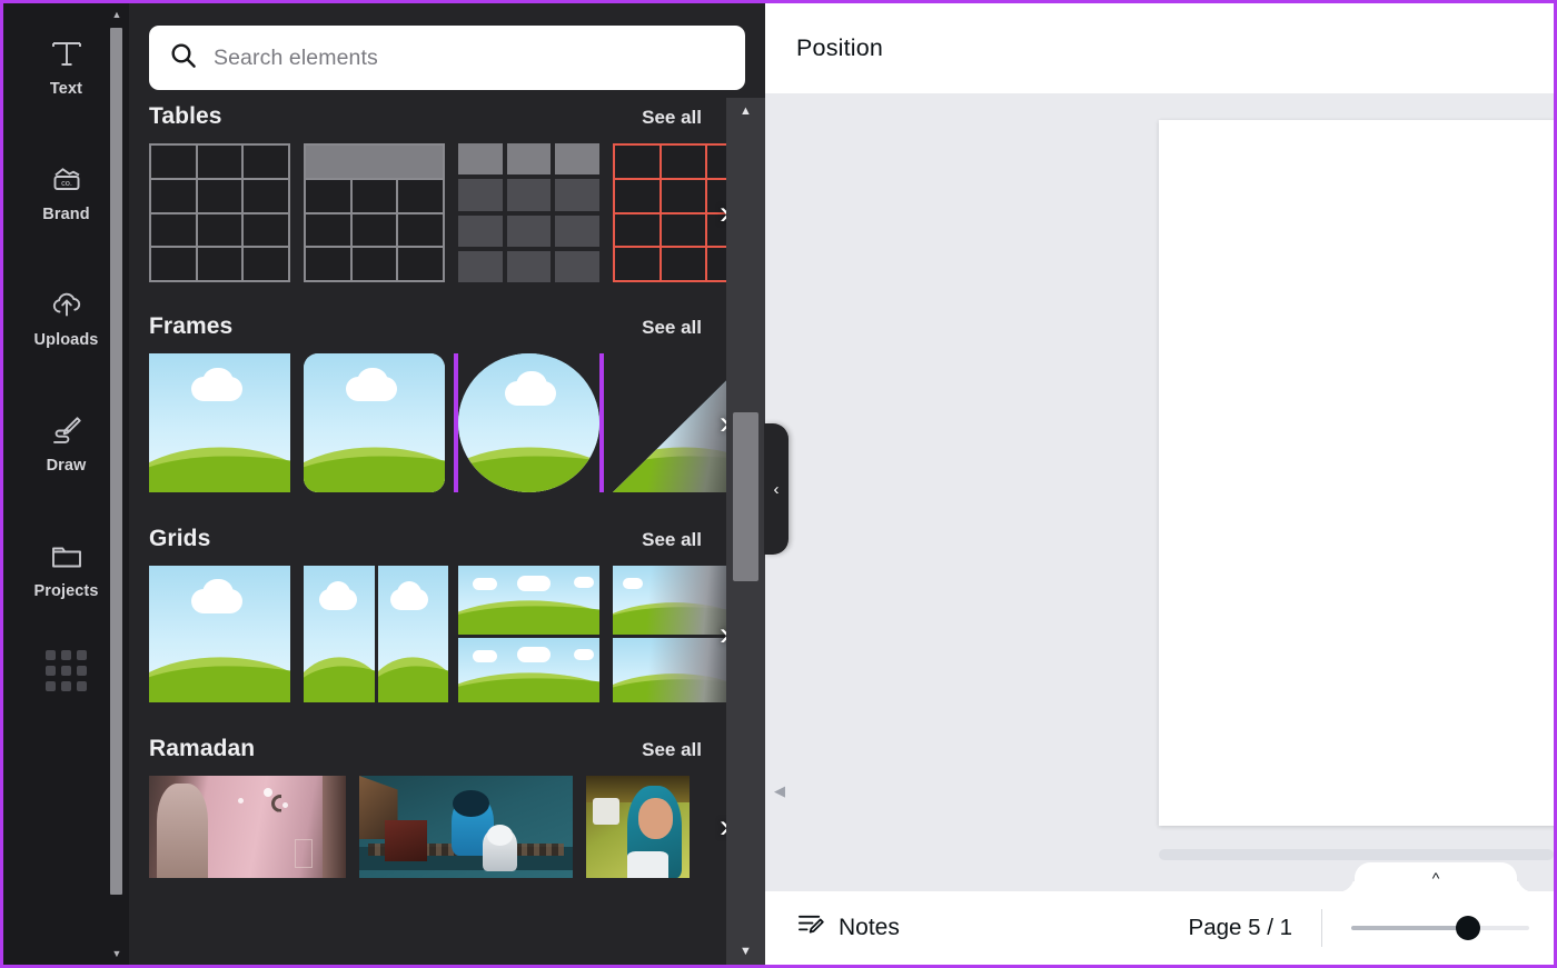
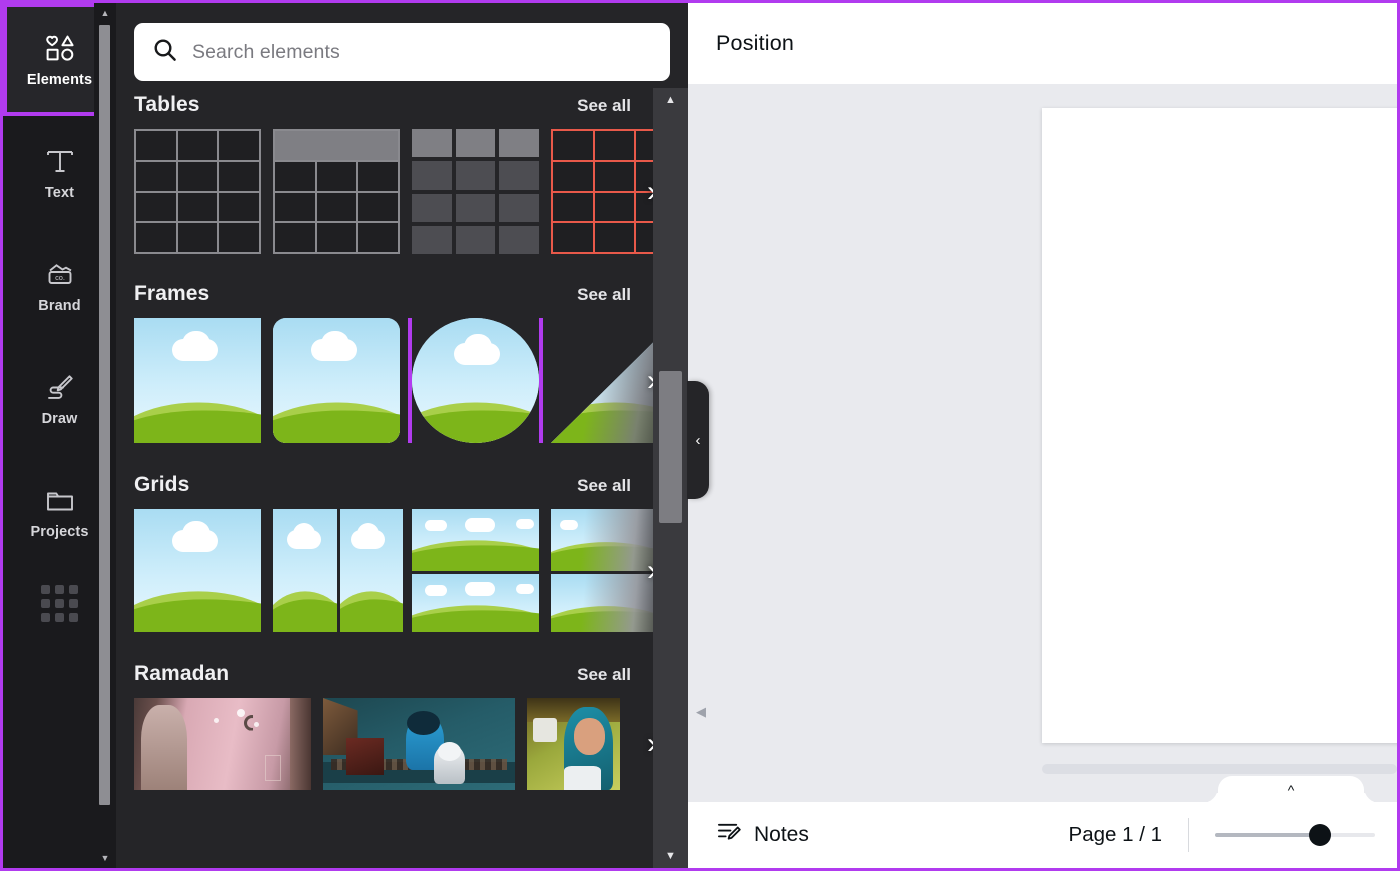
+ Elements
  Text
  co.
  Brand
- Uploads
  Draw
  Projects
  ▲
  ▼
  Search elements
  Tables
  See all
  ›
  Frames
  See all
  ›
  Grids
  See all
  ›
  Ramadan
  See all
  ›
  ▲
  ▼
  ‹
  Position
  ◀
  ^
  Notes
- Page 5 / 1
+ Page 1 / 1
